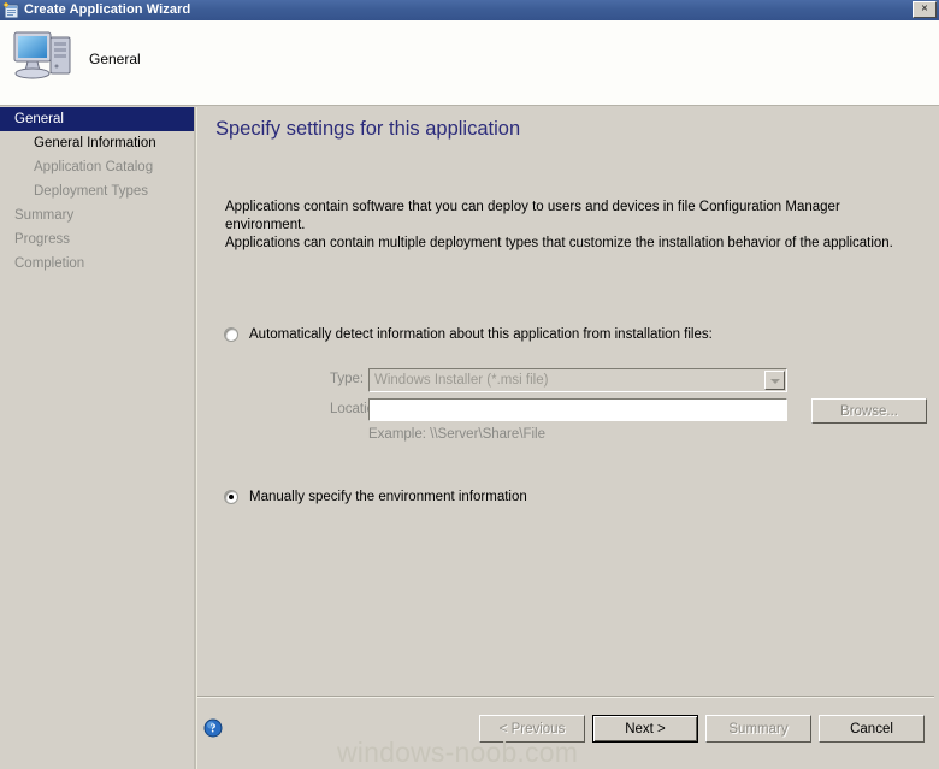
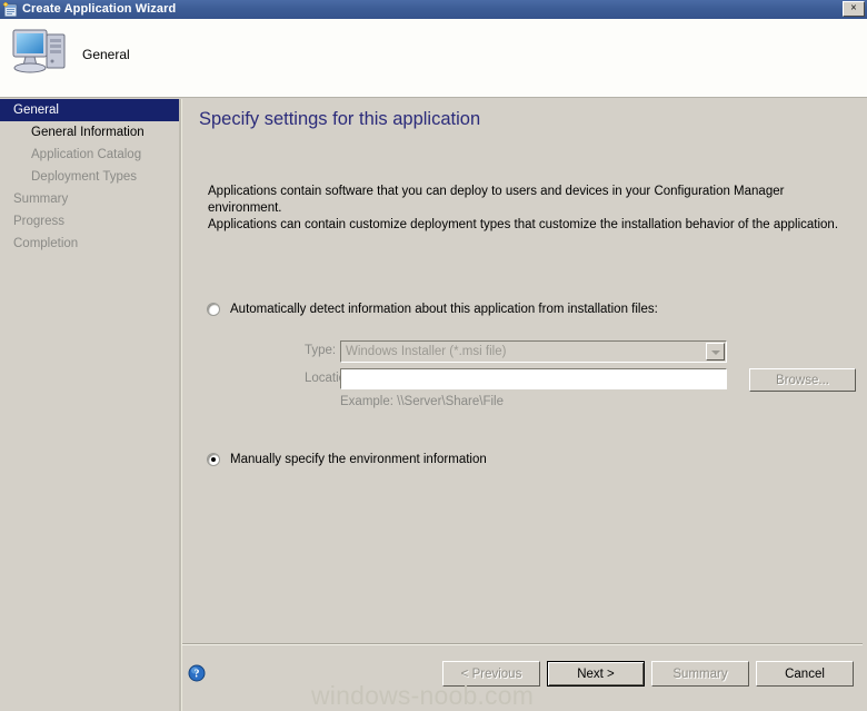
  Create Application Wizard
  ×
  General
  General
  General Information
  Application Catalog
  Deployment Types
  Summary
  Progress
  Completion
  Specify settings for this application
- Applications contain software that you can deploy to users and devices in file Configuration Manager environment.
+ Applications contain software that you can deploy to users and devices in your Configuration Manager environment.
- Applications can contain multiple deployment types that customize the installation behavior of the application.
+ Applications can contain customize deployment types that customize the installation behavior of the application.
  Automatically detect information about this application from installation files:
  Type:
  Windows Installer (*.msi file)
  Browse...
  Example: \\Server\Share\File
  Manually specify the environment information
  ?
  < Previous
  Next >
  Summary
  Cancel
  windows-noob.com
